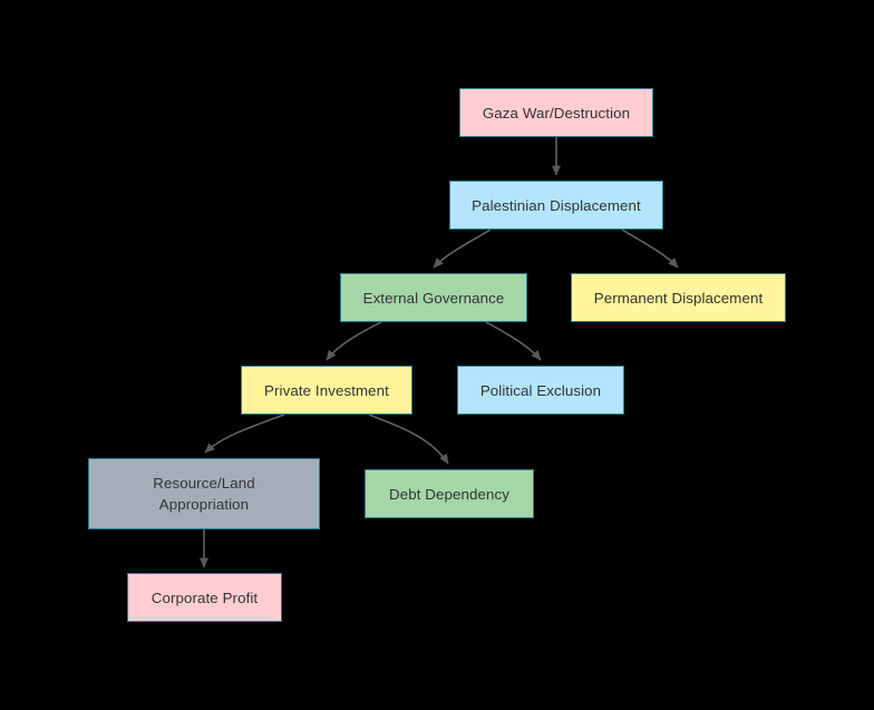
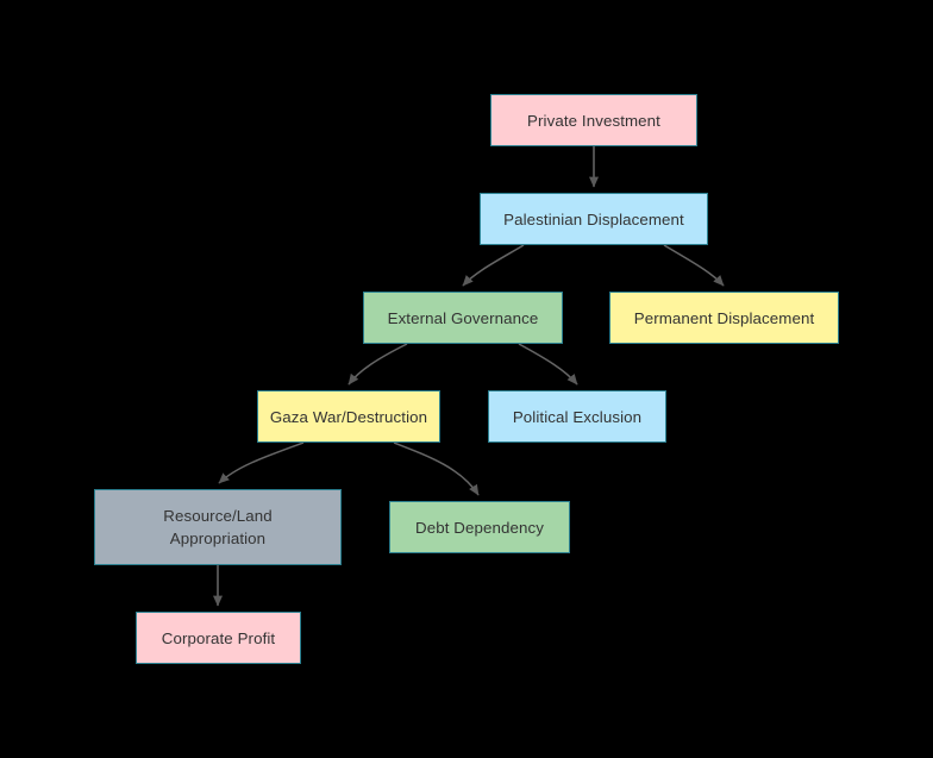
- Gaza War/Destruction
+ Private Investment
  Palestinian Displacement
  External Governance
  Permanent Displacement
- Private Investment
+ Gaza War/Destruction
  Political Exclusion
  Resource/Land
  Appropriation
  Debt Dependency
  Corporate Profit
